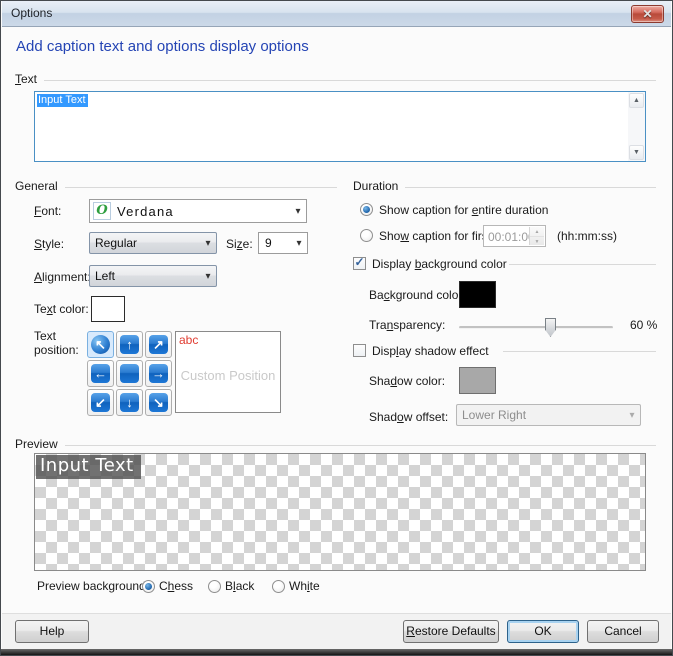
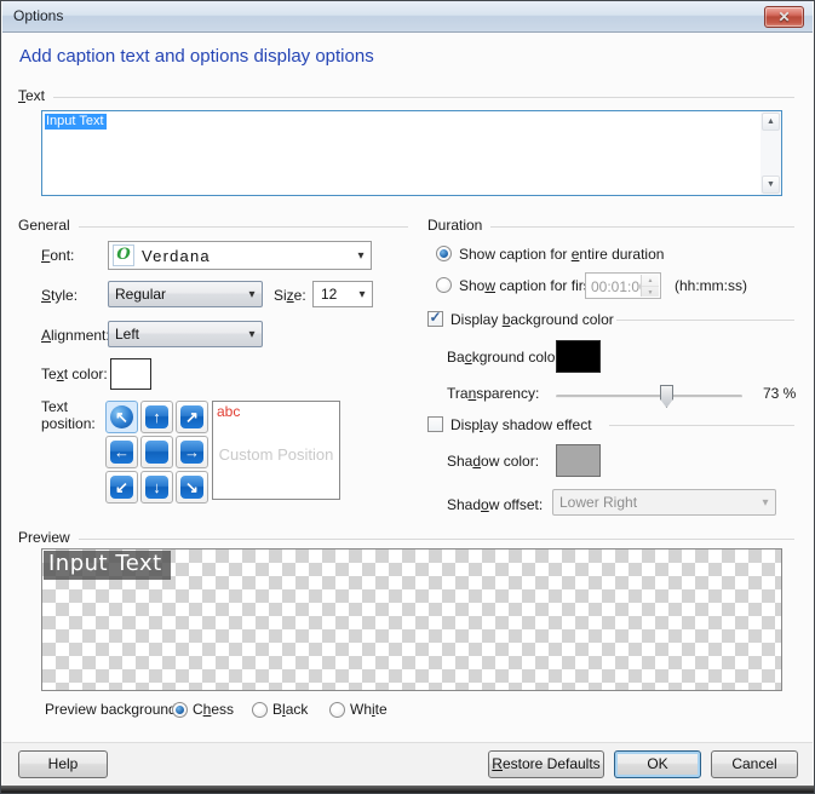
  Options
  ✕
  Add caption text and options display options
  Text
  Input Text
  General
  Font:
  O
  Verdana
  ▾
  Style:
  Regular
  ▾
  Size:
- 9
+ 12
  ▾
  Alignment
  Left
  ▾
  Text color:
  Text position:
  ↖
  ↑
  ↗
  ←
  →
  ↙
  ↓
  ↘
  abc
  Custom Position
  Duration
  Show caption for entire duration
  Show caption for fir
  00:01:0
  (hh:mm:ss)
  ✓
  Display background color
  Background colo
  Transparency:
- 60 %
+ 73 %
  Display shadow effect
  Shadow color:
  Shadow offset:
  Lower Right
  ▾
  Preview
  Input Text
  Preview backgroun
  Chess
  Black
  White
  Help
  Restore Defaults
  OK
  Cancel
